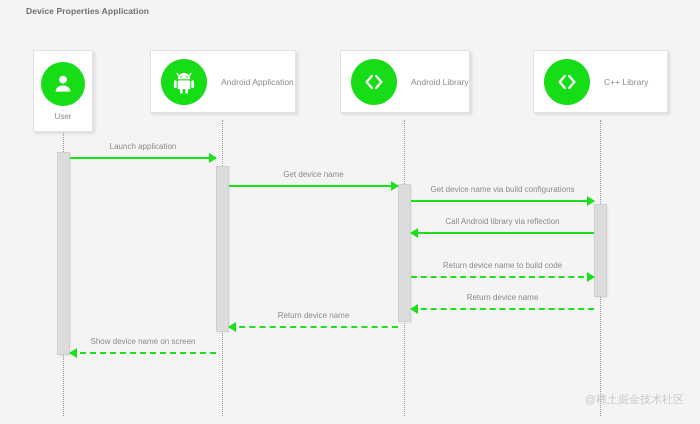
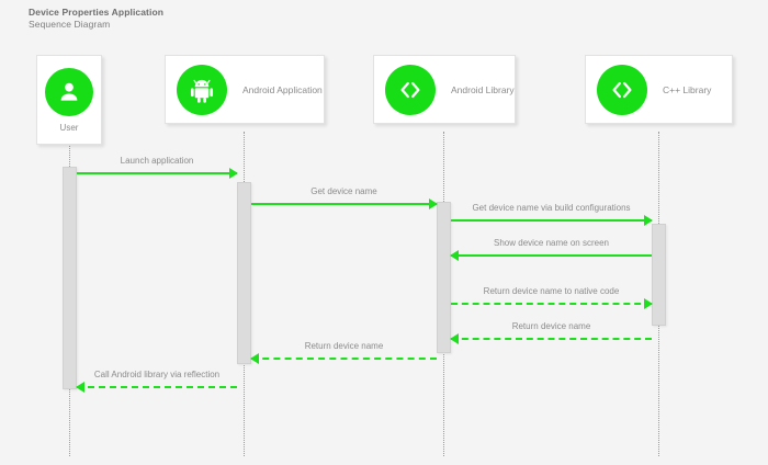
  Device Properties Application
+ Sequence Diagram
  User
  Android Application
  Android Library
  C++ Library
  Launch application
  Get device name
  Get device name via build configurations
- Call Android library via reflection
+ Show device name on screen
- Return device name to build code
+ Return device name to native code
  Return device name
  Return device name
- Show device name on screen
+ Call Android library via reflection
- @稀土掘金技术社区
